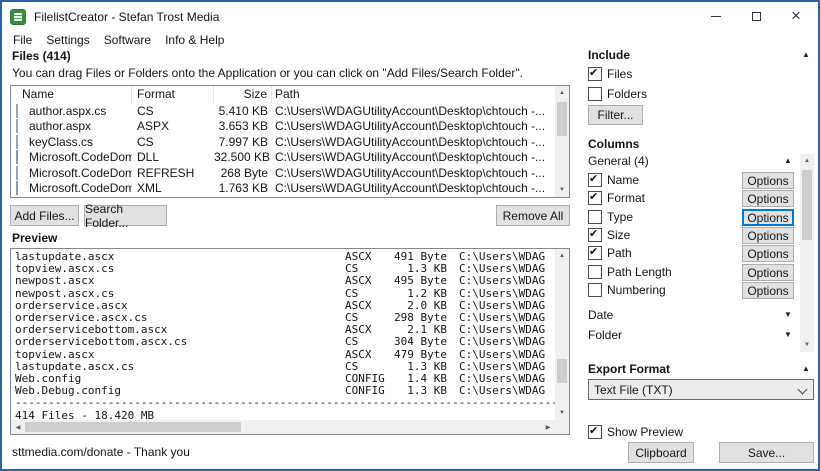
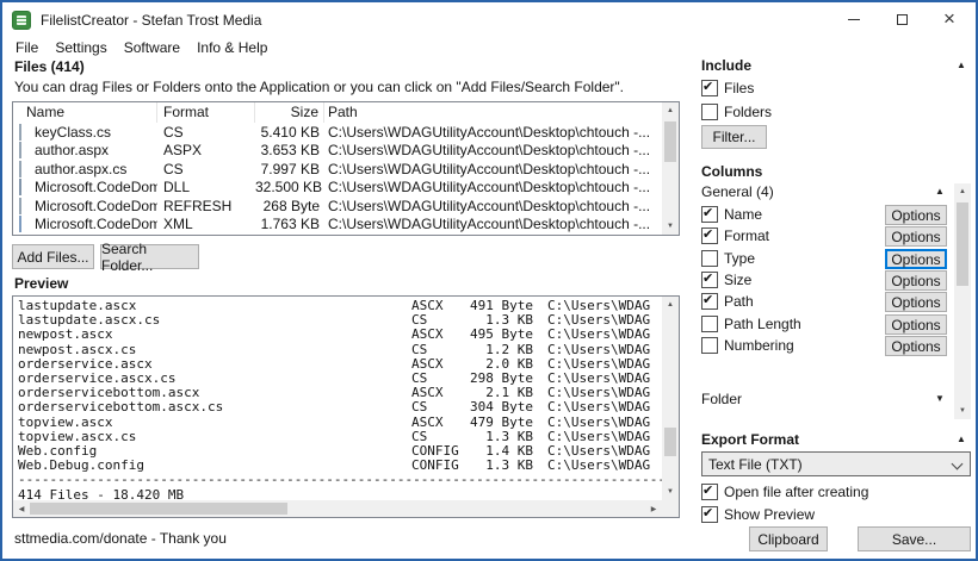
  FilelistCreator - Stefan Trost Media
  File
  Settings
  Software
  Info & Help
  Files (414)
  You can drag Files or Folders onto the Application or you can click on "Add Files/Search Folder".
  Name
  Format
  Size
  Path
- author.aspx.cs
+ keyClass.cs
  CS
  5.410 KB
  C:\Users\WDAGUtilityAccount\Desktop\chtouch -...
  author.aspx
  ASPX
  3.653 KB
  C:\Users\WDAGUtilityAccount\Desktop\chtouch -...
- keyClass.cs
+ author.aspx.cs
  CS
  7.997 KB
  C:\Users\WDAGUtilityAccount\Desktop\chtouch -...
  Microsoft.CodeDom
  DLL
  32.500 KB
  C:\Users\WDAGUtilityAccount\Desktop\chtouch -...
  Microsoft.CodeDom
  REFRESH
  268 Byte
  C:\Users\WDAGUtilityAccount\Desktop\chtouch -...
  Microsoft.CodeDom
  XML
  1.763 KB
  C:\Users\WDAGUtilityAccount\Desktop\chtouch -...
  Add Files...
  Search Folder...
- Remove All
  Preview
  lastupdate.ascx
  ASCX
  491 Byte
  C:\Users\WDAG
- topview.ascx.cs
+ lastupdate.ascx.cs
  CS
  1.3 KB
  C:\Users\WDAG
  newpost.ascx
  ASCX
  495 Byte
  C:\Users\WDAG
  newpost.ascx.cs
  CS
  1.2 KB
  C:\Users\WDAG
  orderservice.ascx
  ASCX
  2.0 KB
  C:\Users\WDAG
  orderservice.ascx.cs
  CS
  298 Byte
  C:\Users\WDAG
  orderservicebottom.ascx
  ASCX
  2.1 KB
  C:\Users\WDAG
  orderservicebottom.ascx.cs
  CS
  304 Byte
  C:\Users\WDAG
  topview.ascx
  ASCX
  479 Byte
  C:\Users\WDAG
- lastupdate.ascx.cs
+ topview.ascx.cs
  CS
  1.3 KB
  C:\Users\WDAG
  Web.config
  CONFIG
  1.4 KB
  C:\Users\WDAG
  Web.Debug.config
  CONFIG
  1.3 KB
  C:\Users\WDAG
  ---------------------------------------------------------------------------------
  414 Files - 18.420 MB
  sttmedia.com/donate - Thank you
  Include
  Files
  Folders
  Filter...
  Columns
  General (4)
  Name
  Options
  Format
  Options
  Type
  Options
  Size
  Options
  Path
  Options
  Path Length
  Options
  Numbering
  Options
- Date
  Folder
  Export Format
  Text File (TXT)
+ Open file after creating
  Show Preview
  Clipboard
  Save...
